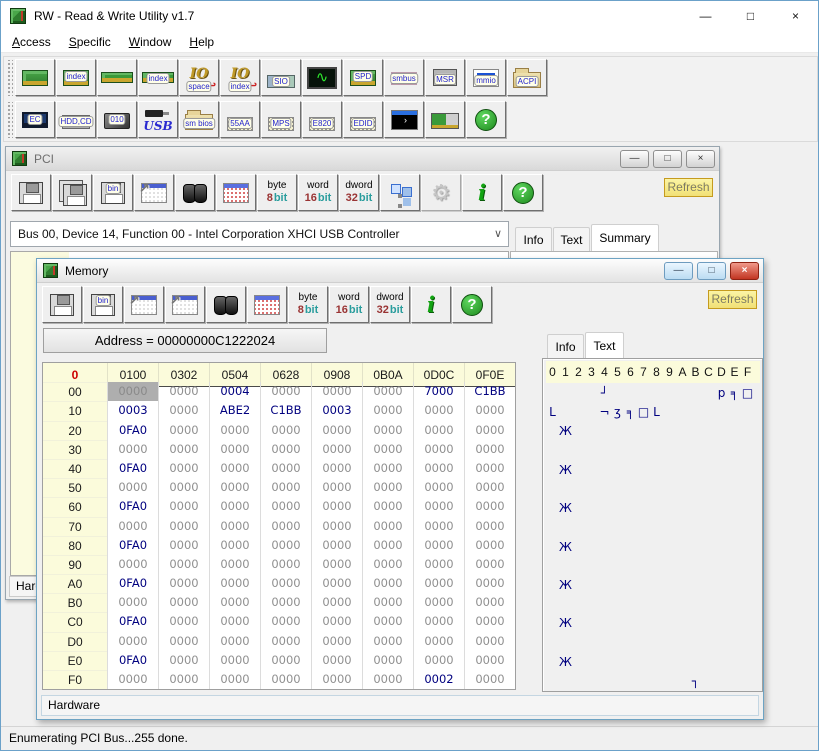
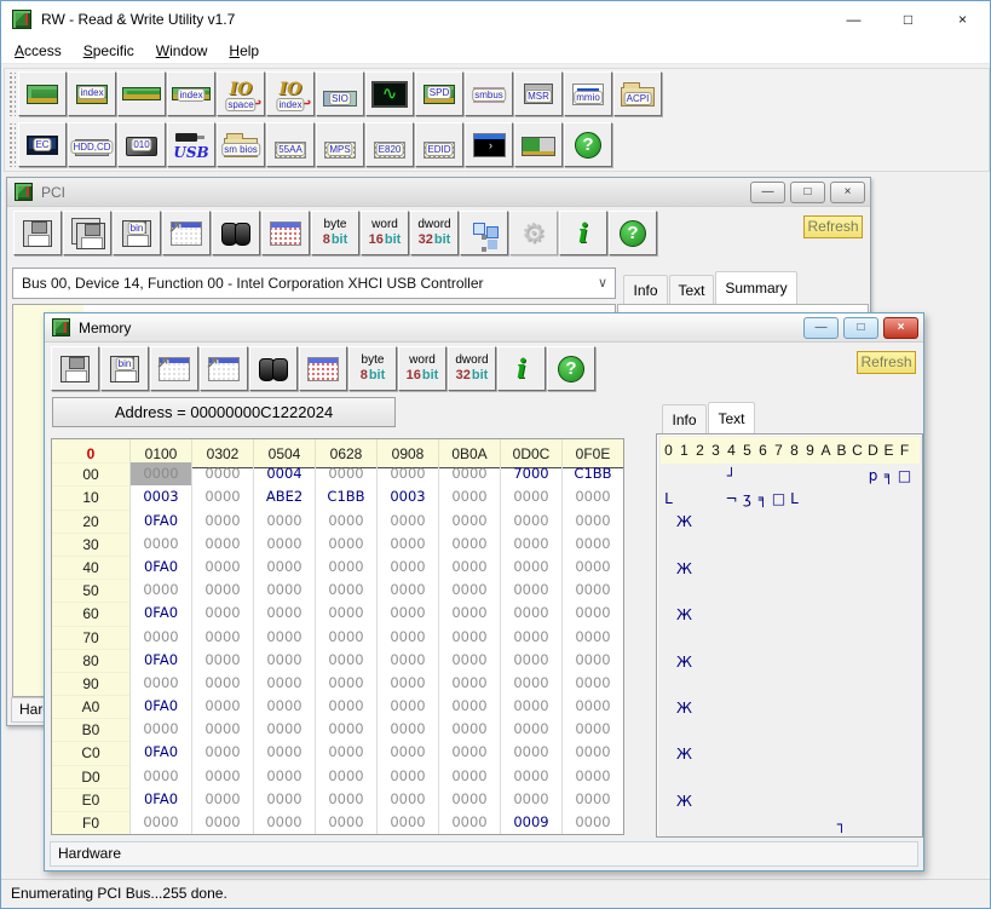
  RW - Read & Write Utility v1.7
  —
  □
  ×
  Access
  Specific
  Window
  Help
  index
  index
  IO
  space
  IO
  index
  SIO
  SPD
  smbus
  MSR
  mmio
  ACPI
  EC
  HDD,CD
  010
  USB
  sm bios
  55AA
  MPS
  E820
  EDID
  PCI
  —
  □
  ×
  bin
  byte
  8bit
  word
  16bit
  dword
  32bit
  Refresh
  Bus 00, Device 14, Function 00 - Intel Corporation XHCI USB Controller
  ∨
  Info
  Text
  Summary
  Memory
  —
  □
  ×
  bin
  byte
  8bit
  word
  16bit
  dword
  32bit
  Refresh
  Address = 00000000C1222024
  0
  0100
  0302
  0504
  0628
  0908
  0B0A
  0D0C
  0F0E
  00
  0000
  0000
  0004
  0000
  0000
  0000
  7000
  C1BB
  10
  0003
  0000
  ABE2
  C1BB
  0003
  0000
  0000
  0000
  20
  0FA0
  0000
  0000
  0000
  0000
  0000
  0000
  0000
  30
  0000
  0000
  0000
  0000
  0000
  0000
  0000
  0000
  40
  0FA0
  0000
  0000
  0000
  0000
  0000
  0000
  0000
  50
  0000
  0000
  0000
  0000
  0000
  0000
  0000
  0000
  60
  0FA0
  0000
  0000
  0000
  0000
  0000
  0000
  0000
  70
  0000
  0000
  0000
  0000
  0000
  0000
  0000
  0000
  80
  0FA0
  0000
  0000
  0000
  0000
  0000
  0000
  0000
  90
  0000
  0000
  0000
  0000
  0000
  0000
  0000
  0000
  A0
  0FA0
  0000
  0000
  0000
  0000
  0000
  0000
  0000
  B0
  0000
  0000
  0000
  0000
  0000
  0000
  0000
  0000
  C0
  0FA0
  0000
  0000
  0000
  0000
  0000
  0000
  0000
  D0
  0000
  0000
  0000
  0000
  0000
  0000
  0000
  0000
  E0
  0FA0
  0000
  0000
  0000
  0000
  0000
  0000
  0000
  F0
  0000
  0000
  0000
  0000
  0000
  0000
- 0002
+ 0009
  0000
  Info
  Text
  0
  1
  2
  3
  4
  5
  6
  7
  8
  9
  A
  B
  C
  D
  E
  F
  ┘
  p
  ╕
  □
  L
  ¬
  ʒ
  ╕
  □
  L
  Ж
  Ж
  Ж
  Ж
  Ж
  Ж
  Ж
  ┐
  Hardware
  Enumerating PCI Bus...255 done.
